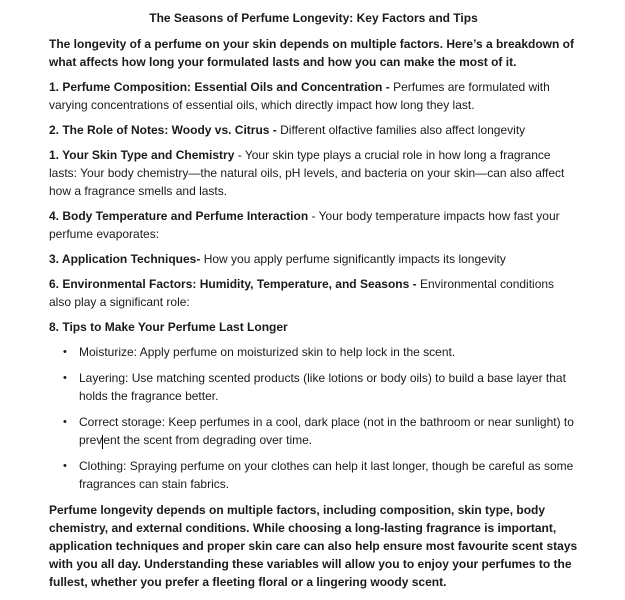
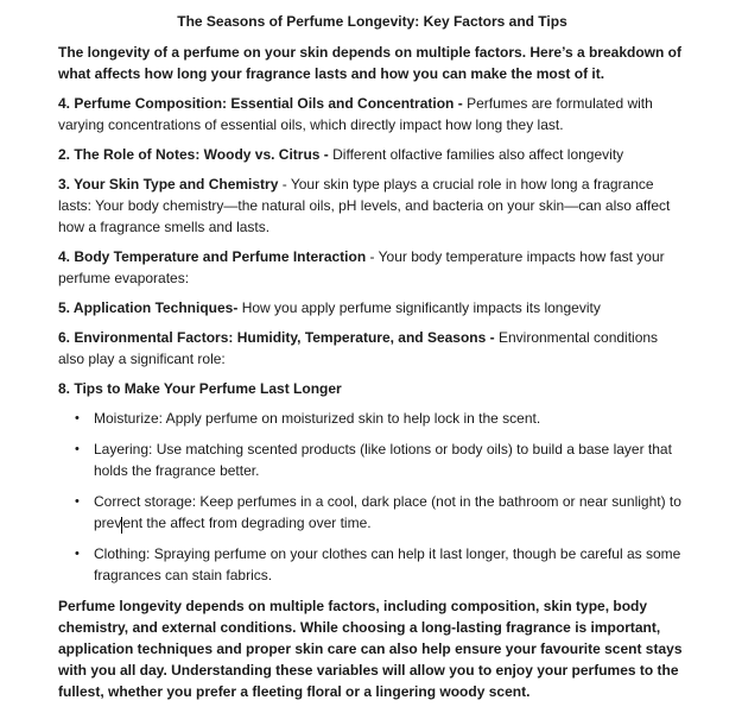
  The Seasons of Perfume Longevity: Key Factors and Tips
- The longevity of a perfume on your skin depends on multiple factors. Here’s a breakdown of what affects how long your formulated lasts and how you can make the most of it.
+ The longevity of a perfume on your skin depends on multiple factors. Here’s a breakdown of what affects how long your fragrance lasts and how you can make the most of it.
- 1. Perfume Composition: Essential Oils and Concentration - Perfumes are formulated with varying concentrations of essential oils, which directly impact how long they last.
+ 4. Perfume Composition: Essential Oils and Concentration - Perfumes are formulated with varying concentrations of essential oils, which directly impact how long they last.
  2. The Role of Notes: Woody vs. Citrus - Different olfactive families also affect longevity
- 1. Your Skin Type and Chemistry - Your skin type plays a crucial role in how long a fragrance lasts: Your body chemistry—the natural oils, pH levels, and bacteria on your skin—can also affect how a fragrance smells and lasts.
+ 3. Your Skin Type and Chemistry - Your skin type plays a crucial role in how long a fragrance lasts: Your body chemistry—the natural oils, pH levels, and bacteria on your skin—can also affect how a fragrance smells and lasts.
  4. Body Temperature and Perfume Interaction - Your body temperature impacts how fast your perfume evaporates:
- 3. Application Techniques- How you apply perfume significantly impacts its longevity
+ 5. Application Techniques- How you apply perfume significantly impacts its longevity
  6. Environmental Factors: Humidity, Temperature, and Seasons - Environmental conditions also play a significant role:
  8. Tips to Make Your Perfume Last Longer
  •
  Moisturize: Apply perfume on moisturized skin to help lock in the scent.
  •
  Layering: Use matching scented products (like lotions or body oils) to build a base layer that holds the fragrance better.
  •
- Correct storage: Keep perfumes in a cool, dark place (not in the bathroom or near sunlight) to prevent the scent from degrading over time.
+ Correct storage: Keep perfumes in a cool, dark place (not in the bathroom or near sunlight) to prevent the affect from degrading over time.
  •
  Clothing: Spraying perfume on your clothes can help it last longer, though be careful as some fragrances can stain fabrics.
- Perfume longevity depends on multiple factors, including composition, skin type, body chemistry, and external conditions. While choosing a long-lasting fragrance is important, application techniques and proper skin care can also help ensure most favourite scent stays with you all day. Understanding these variables will allow you to enjoy your perfumes to the fullest, whether you prefer a fleeting floral or a lingering woody scent.
+ Perfume longevity depends on multiple factors, including composition, skin type, body chemistry, and external conditions. While choosing a long-lasting fragrance is important, application techniques and proper skin care can also help ensure your favourite scent stays with you all day. Understanding these variables will allow you to enjoy your perfumes to the fullest, whether you prefer a fleeting floral or a lingering woody scent.
